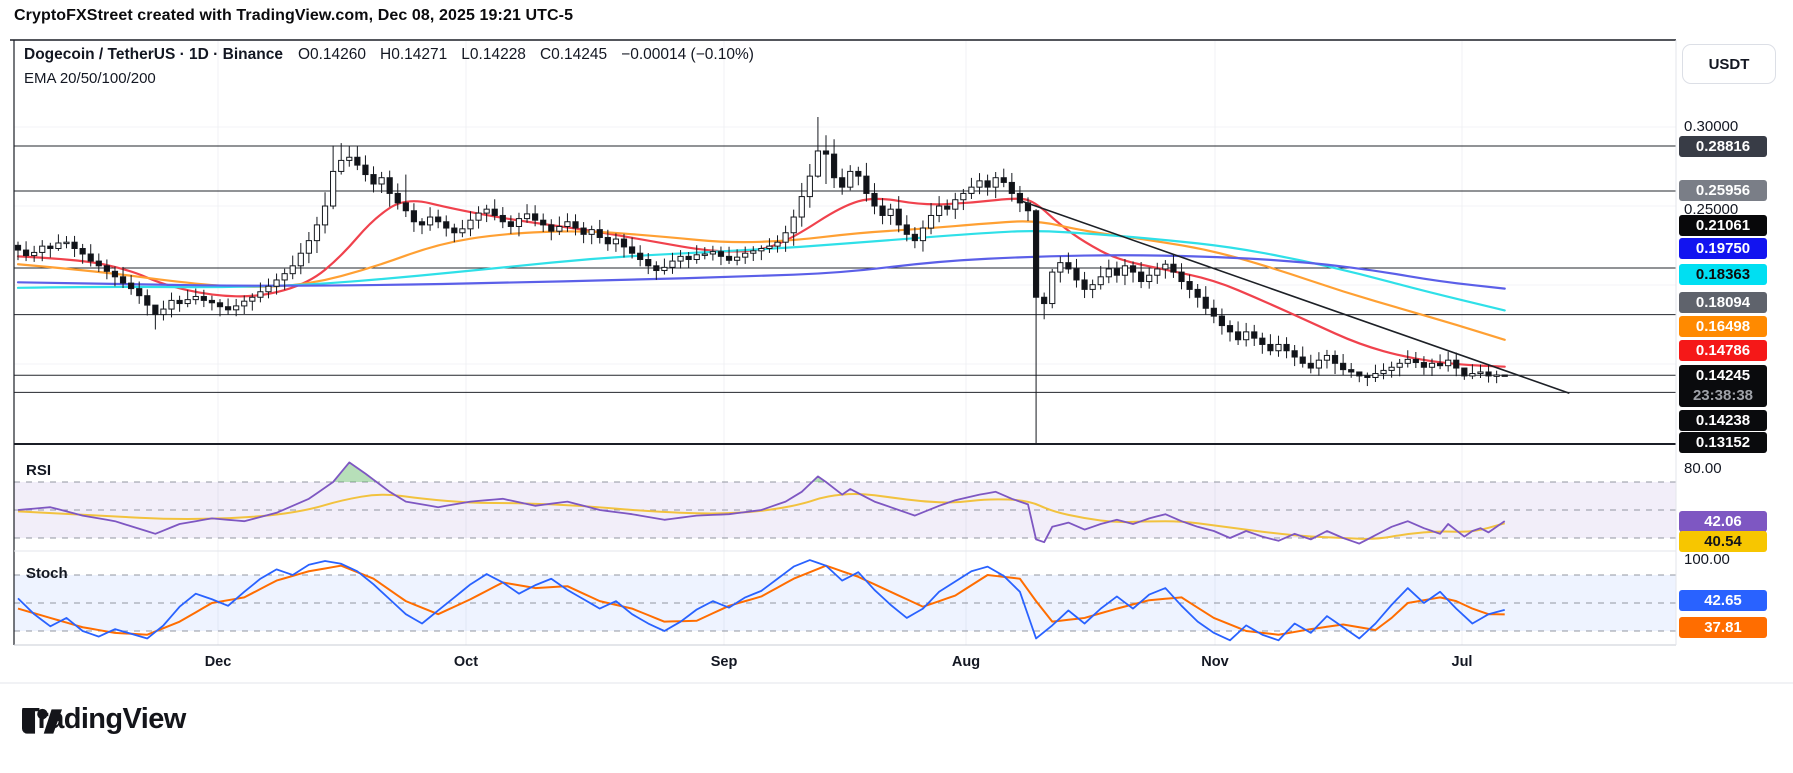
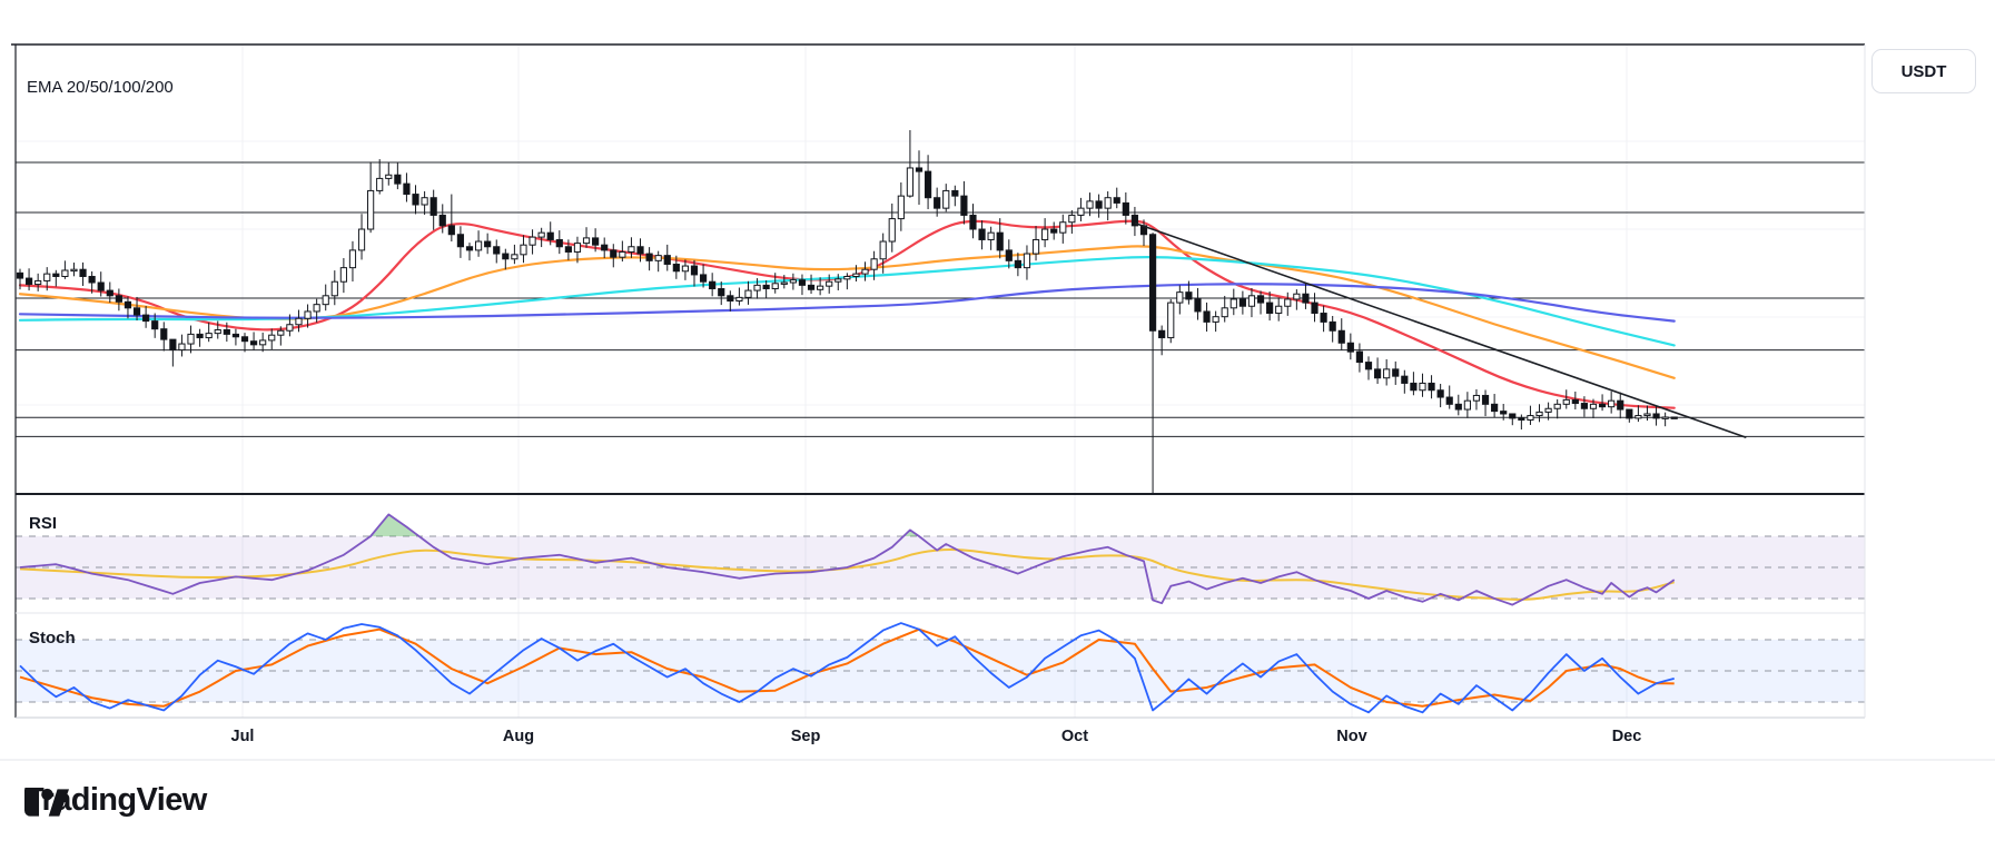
- CryptoFXStreet created with TradingView.com, Dec 08, 2025 19:21 UTC-5
- Dogecoin / TetherUS · 1D · Binance
- O0.14260 H0.14271 L0.14228 C0.14245 −0.00014 (−0.10%)
  EMA 20/50/100/200
  RSI
  Stoch
  USDT
- 0.30000
- 0.28816
- 0.25956
- 0.25000
- 0.21061
- 0.19750
- 0.18363
- 0.18094
- 0.16498
- 0.14786
- 0.14245
- 23:38:38
- 0.14238
- 0.13152
- 80.00
- 42.06
- 40.54
- 100.00
- 42.65
- 37.81
- Dec
+ Jul
- Oct
+ Aug
  Sep
- Aug
+ Oct
  Nov
- Jul
+ Dec
  dingView
